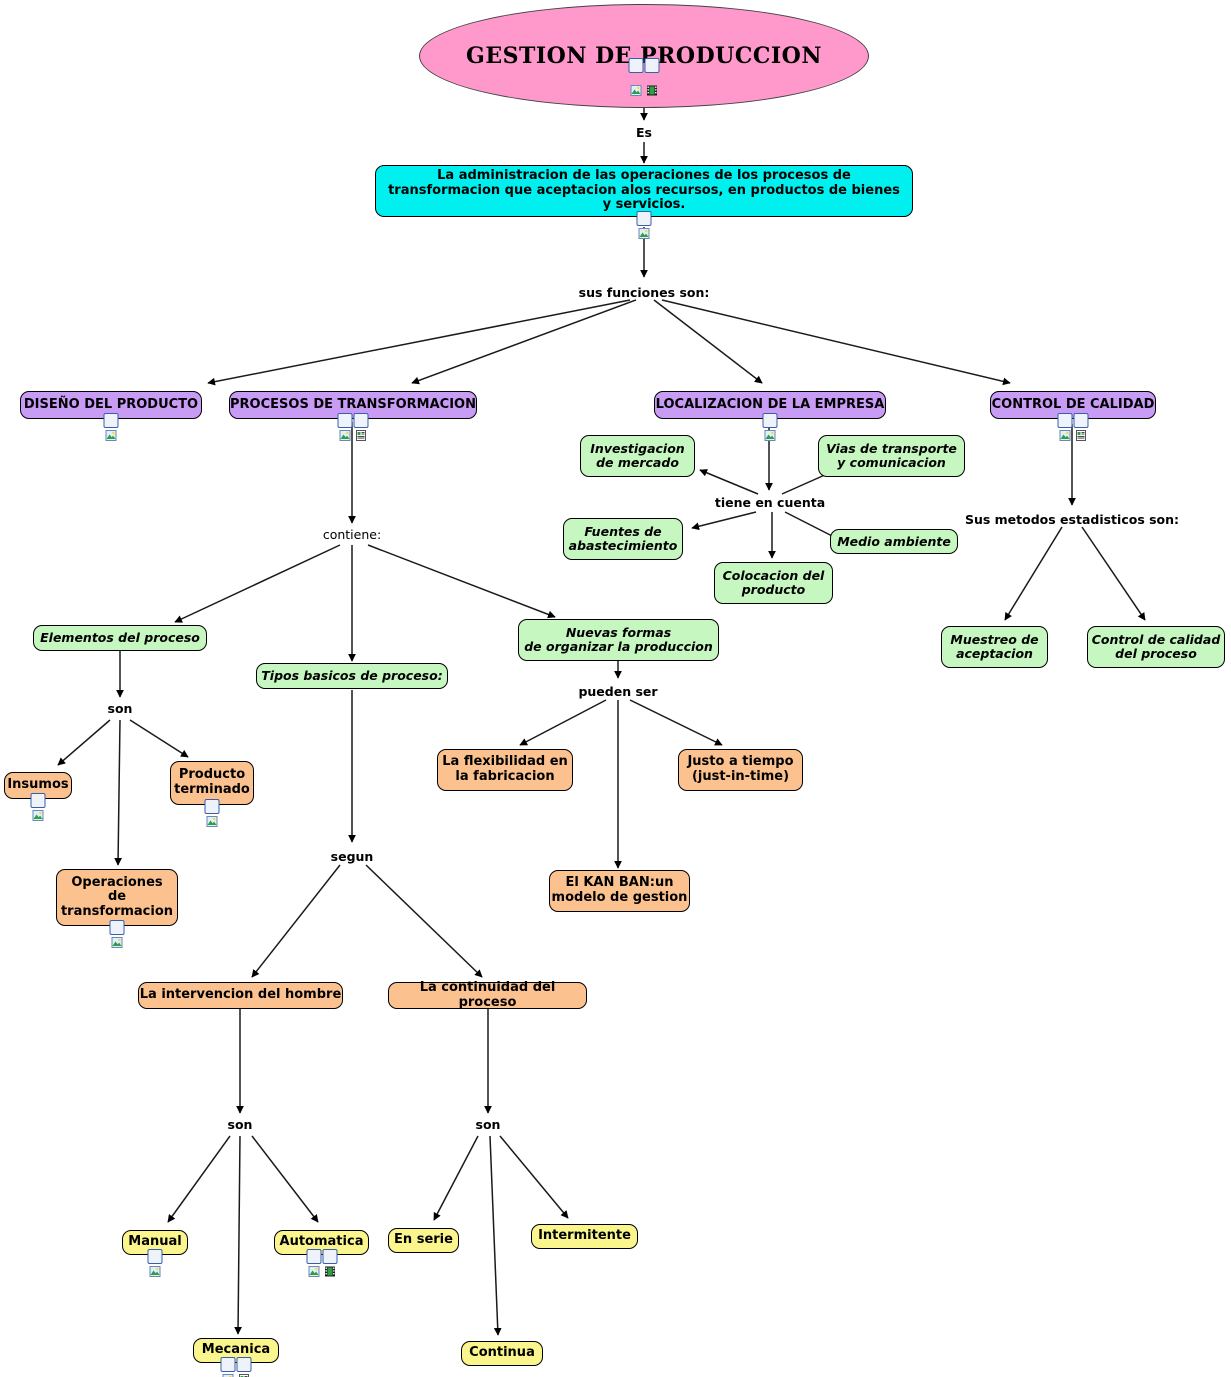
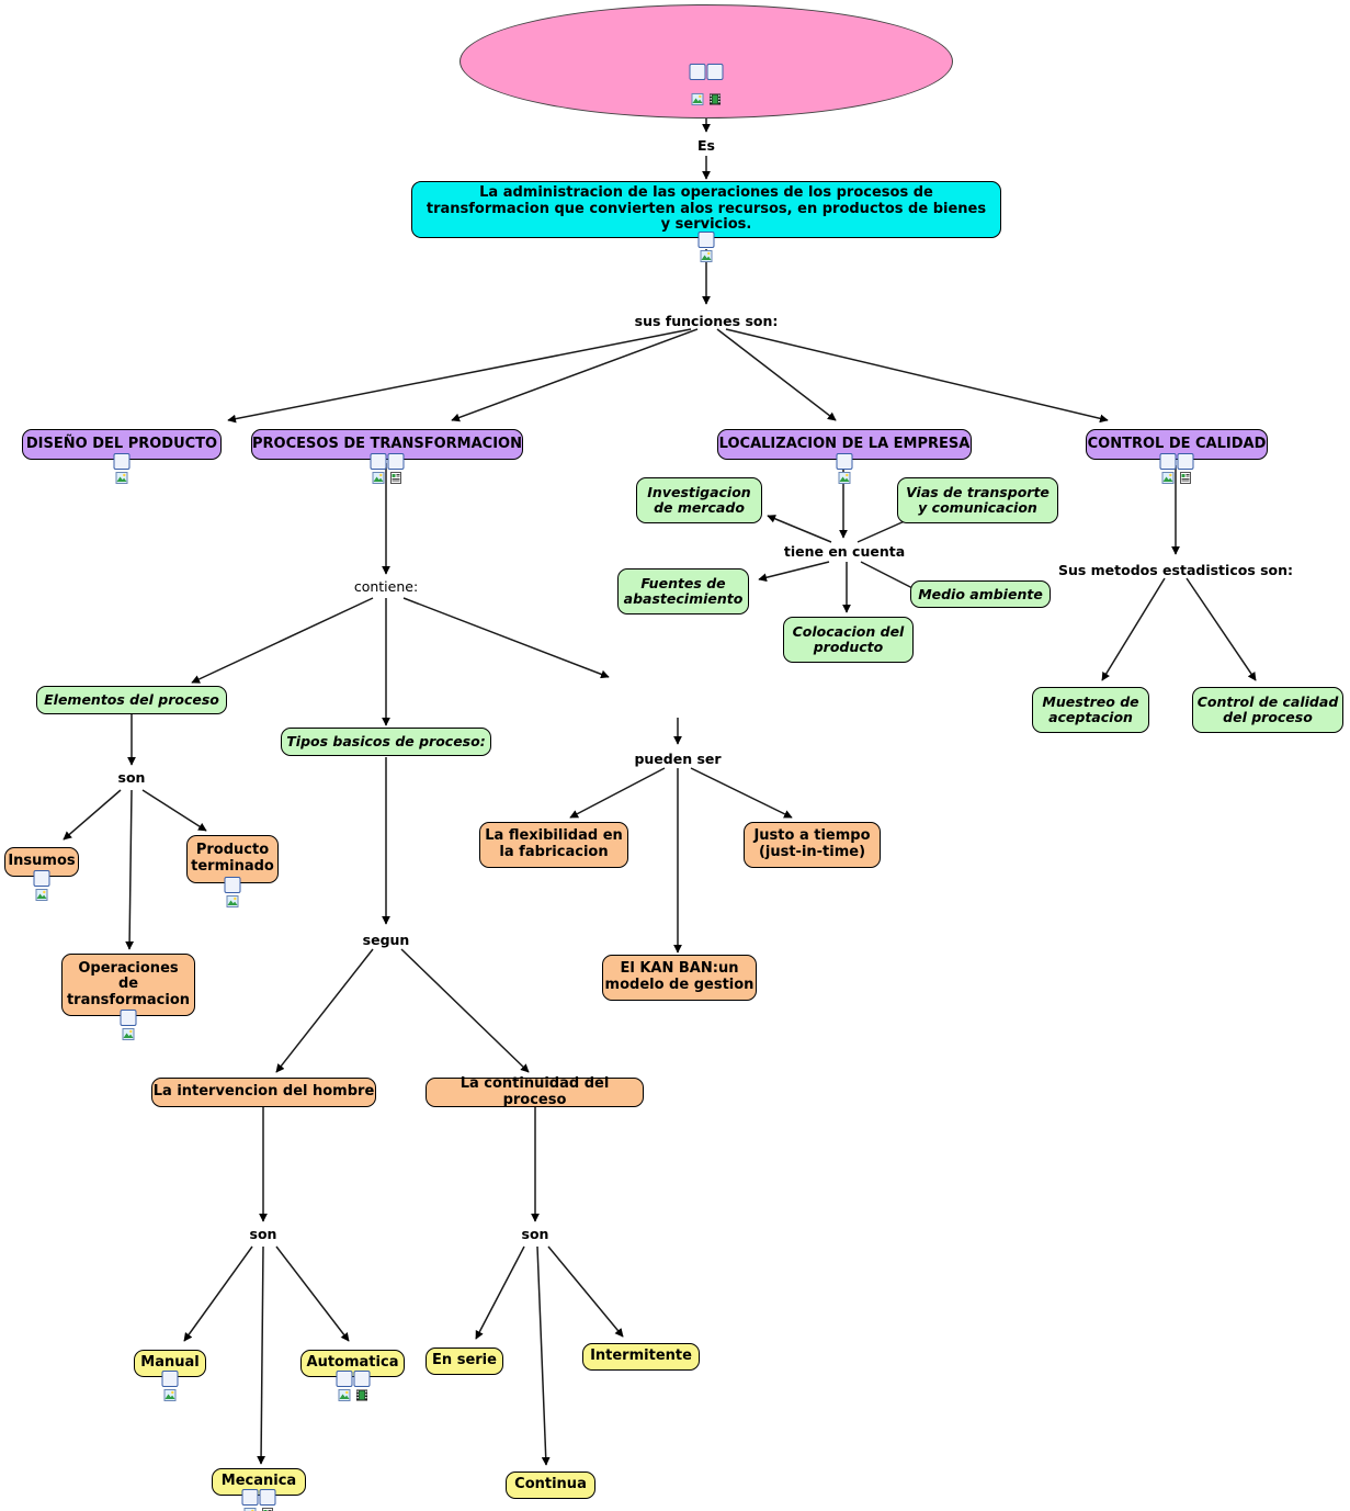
- GESTION DE PRODUCCION
  Es
- La administracion de las operaciones de los procesos de transformacion que aceptacion alos recursos, en productos de bienes y servicios.
+ La administracion de las operaciones de los procesos de transformacion que convierten alos recursos, en productos de bienes y servicios.
  sus funciones son:
  DISEÑO DEL PRODUCTO
  PROCESOS DE TRANSFORMACION
  LOCALIZACION DE LA EMPRESA
  CONTROL DE CALIDAD
  Investigacion
  de mercado
  Vias de transporte
  y comunicacion
  tiene en cuenta
  Fuentes de
  abastecimiento
  Medio ambiente
  Colocacion del
  producto
  Sus metodos estadisticos son:
  Muestreo de
  aceptacion
  Control de calidad
  del proceso
  contiene:
  Elementos del proceso
  Tipos basicos de proceso:
- Nuevas formas
- de organizar la produccion
  son
  Insumos
  Producto
  terminado
  Operaciones
  de
  transformacion
  pueden ser
  La flexibilidad en
  la fabricacion
  Justo a tiempo
  (just-in-time)
  El KAN BAN:un
  modelo de gestion
  segun
  La intervencion del hombre
  La continuidad del proceso
  son
  son
  Manual
  Automatica
  En serie
  Intermitente
  Mecanica
  Continua
